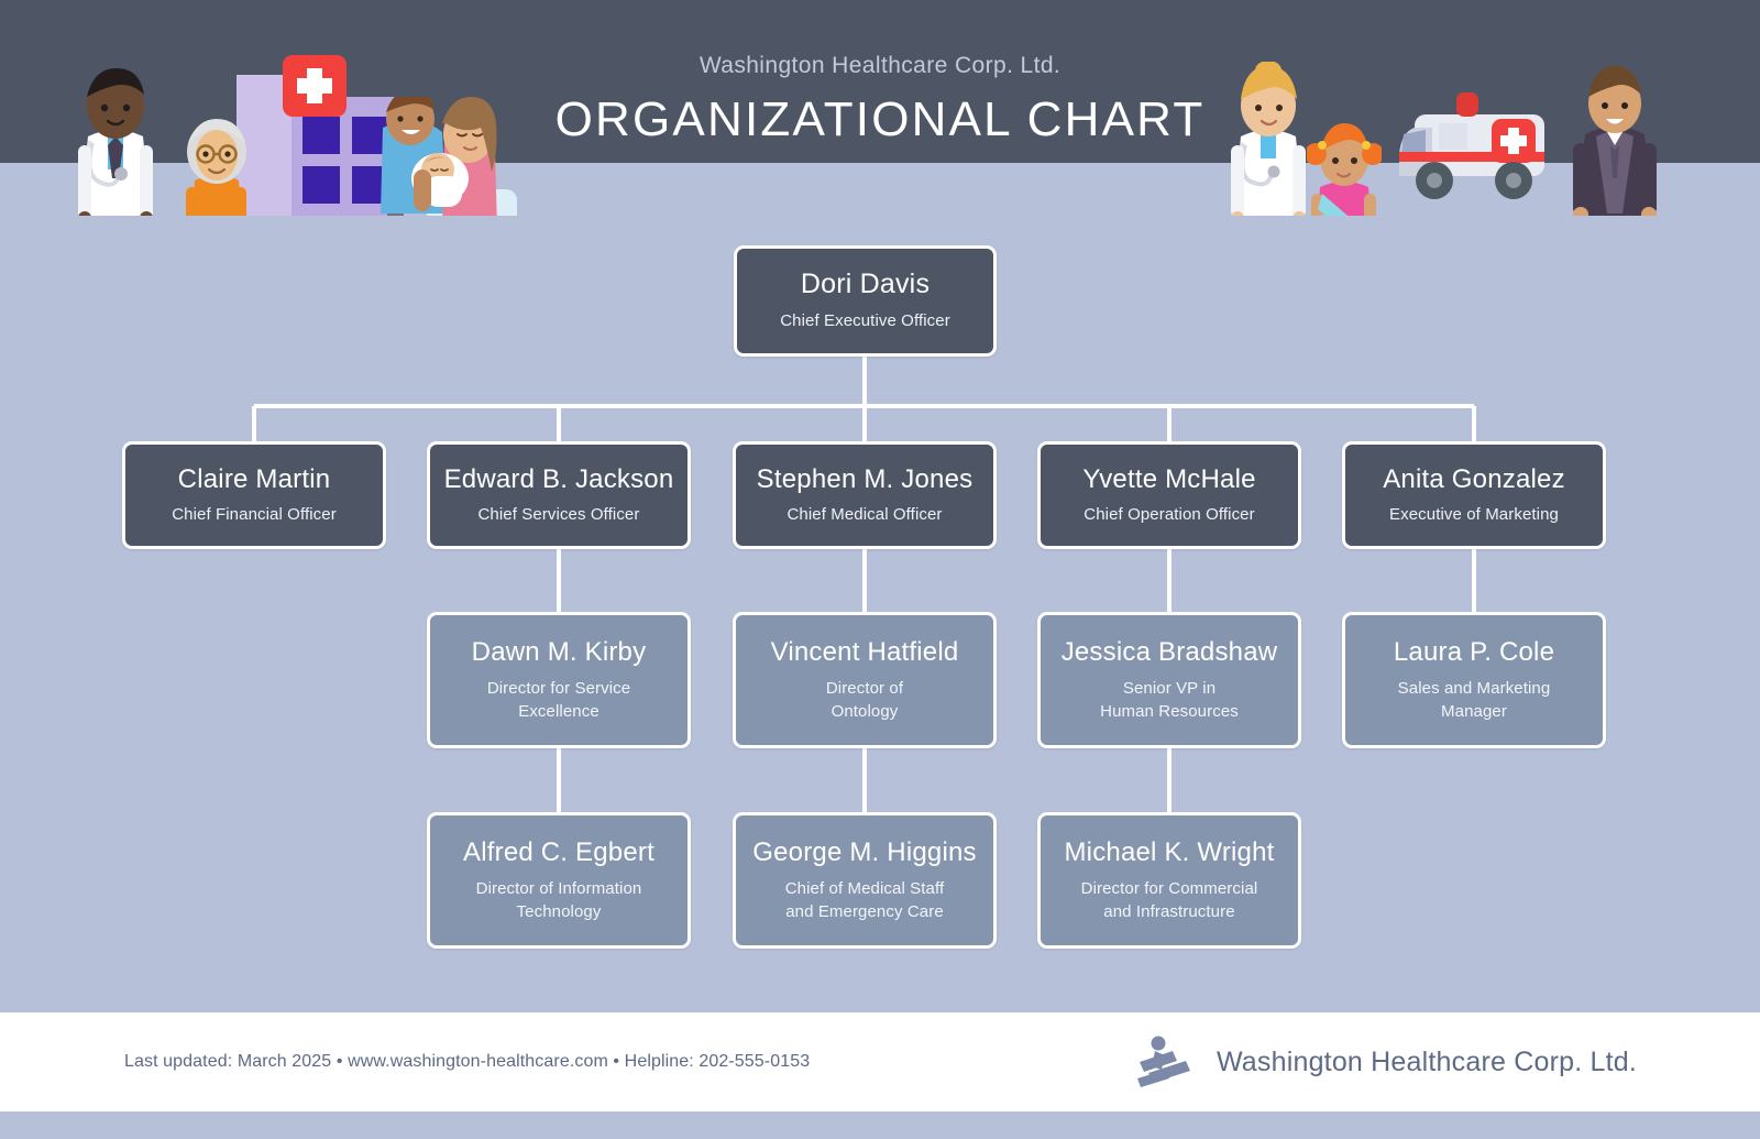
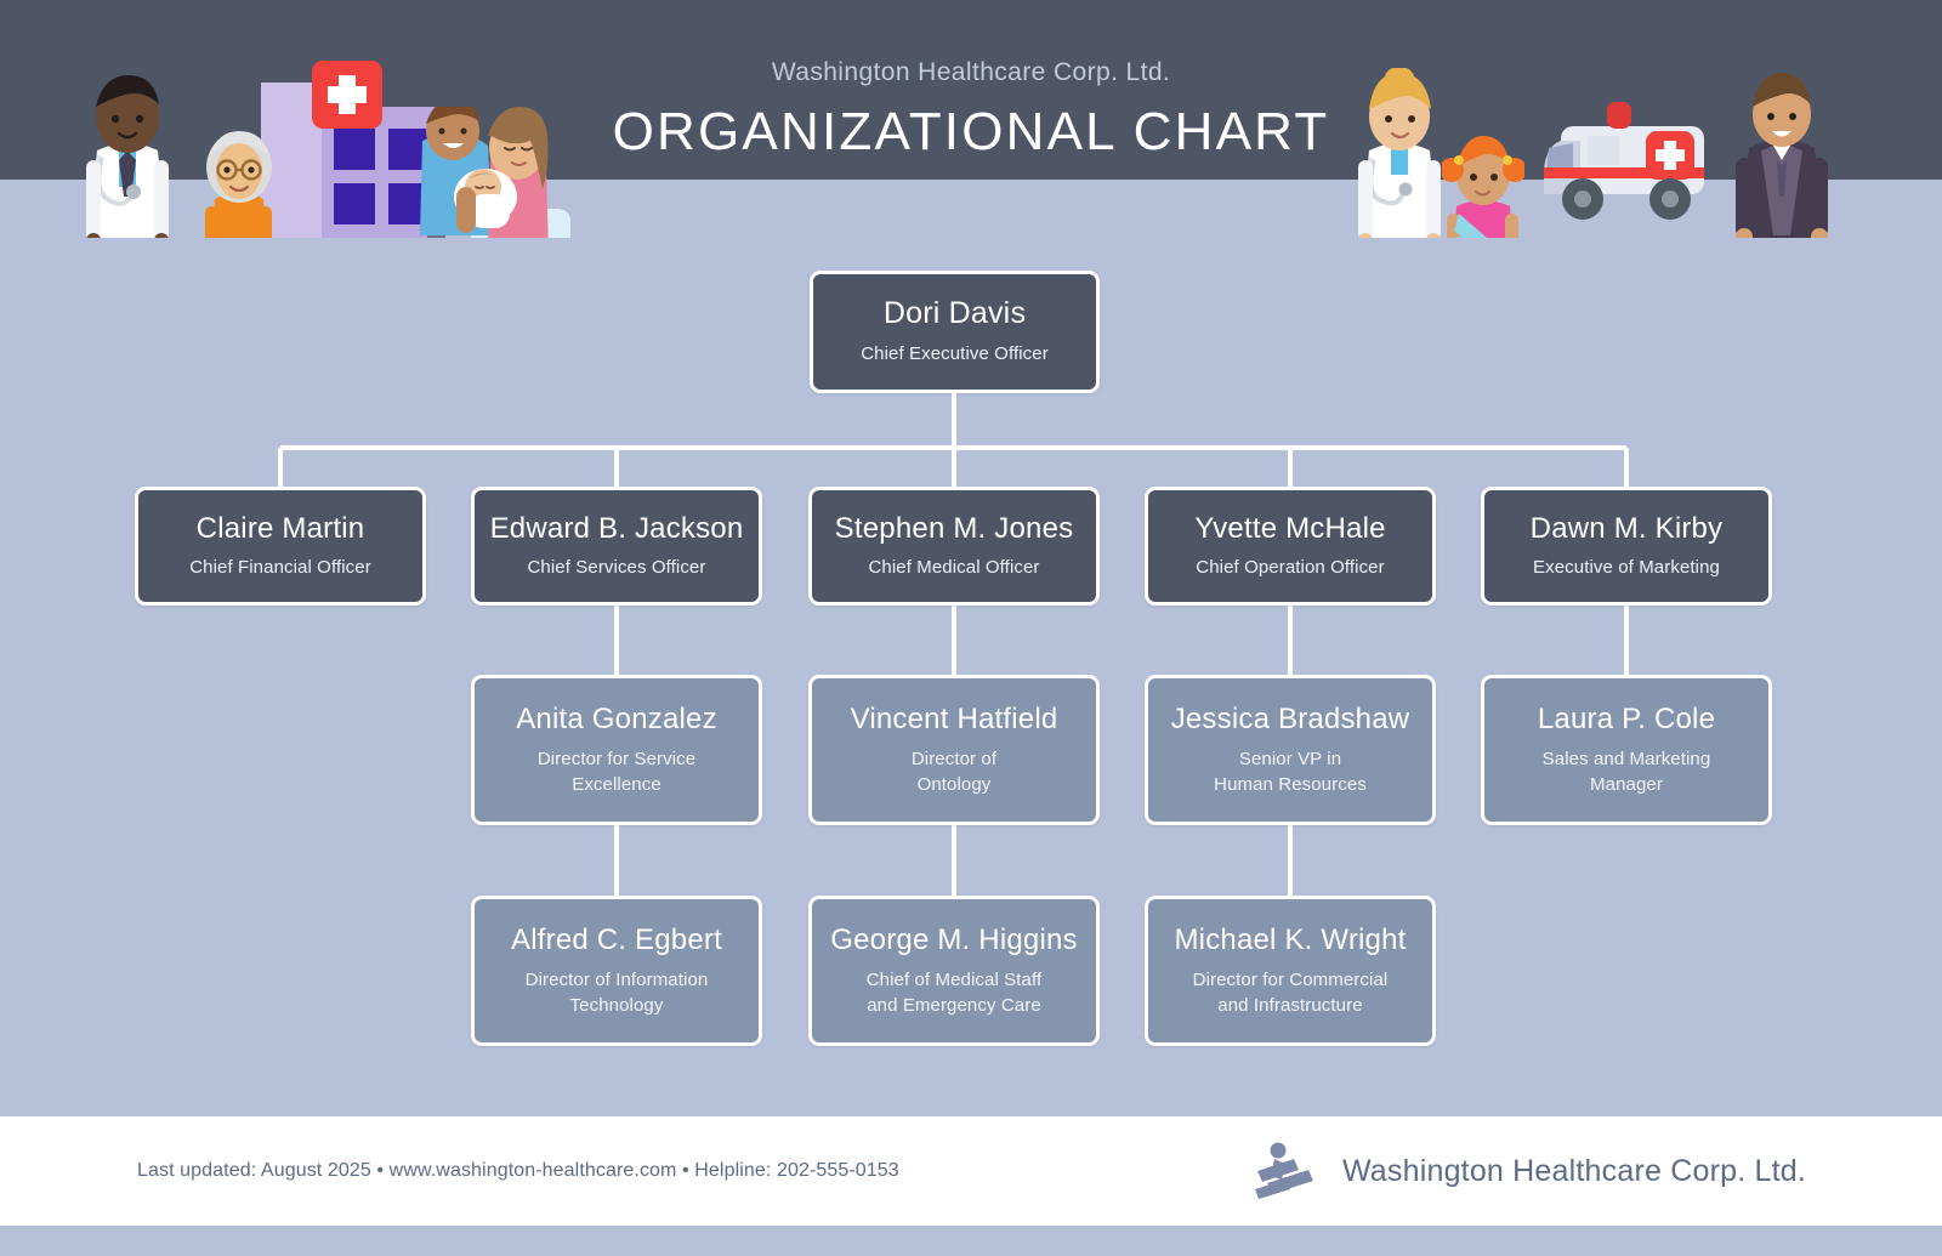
  Washington Healthcare Corp. Ltd.
  ORGANIZATIONAL CHART
  Dori Davis
  Chief Executive Officer
  Claire Martin
  Chief Financial Officer
  Edward B. Jackson
  Chief Services Officer
  Stephen M. Jones
  Chief Medical Officer
  Yvette McHale
  Chief Operation Officer
- Anita Gonzalez
+ Dawn M. Kirby
  Executive of Marketing
- Dawn M. Kirby
+ Anita Gonzalez
  Director for Service
  Excellence
  Vincent Hatfield
  Director of
  Ontology
  Jessica Bradshaw
  Senior VP in
  Human Resources
  Laura P. Cole
  Sales and Marketing
  Manager
  Alfred C. Egbert
  Director of Information
  Technology
  George M. Higgins
  Chief of Medical Staff
  and Emergency Care
  Michael K. Wright
  Director for Commercial
  and Infrastructure
- Last updated: March 2025 • www.washington-healthcare.com • Helpline: 202-555-0153
+ Last updated: August 2025 • www.washington-healthcare.com • Helpline: 202-555-0153
  Washington Healthcare Corp. Ltd.
